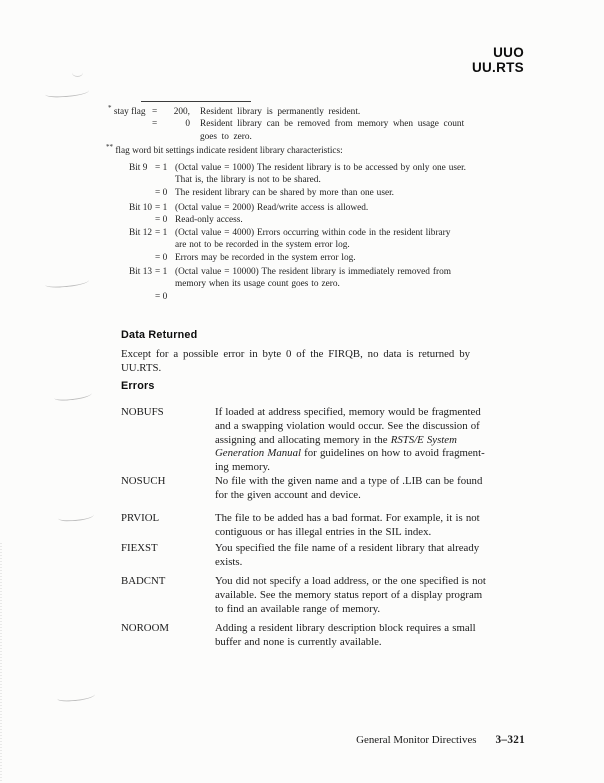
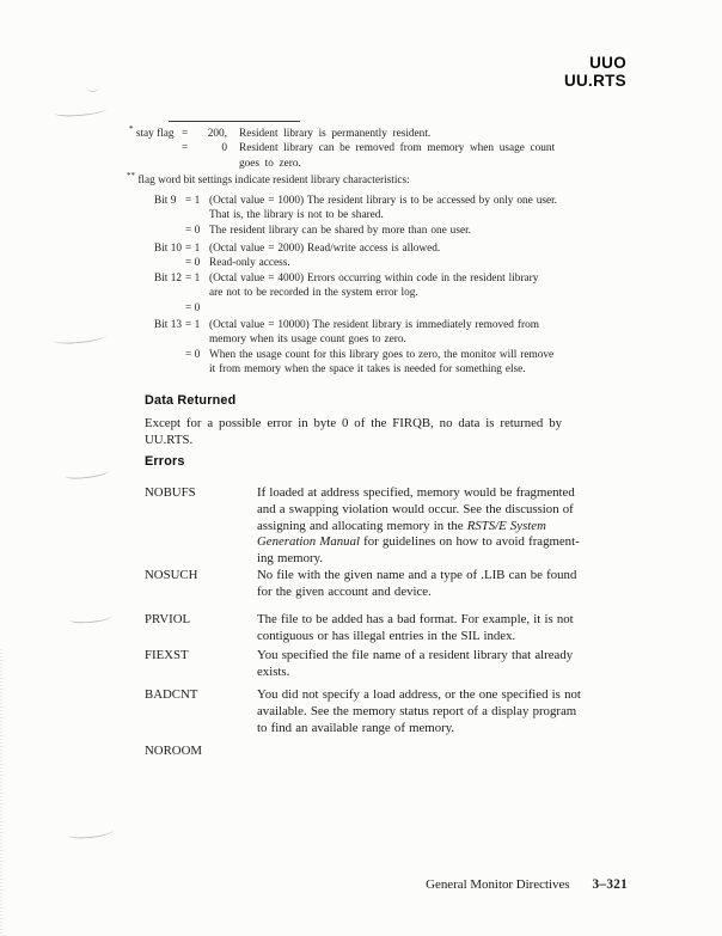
  UUO
  UU.RTS
  * stay flag
  =
  200,
  Resident library is permanently resident.
  =
  0
  Resident library can be removed from memory when usage count
  goes to zero.
  ** flag word bit settings indicate resident library characteristics:
  Bit 9
  = 1
  (Octal value = 1000) The resident library is to be accessed by only one user.
  That is, the library is not to be shared.
  = 0
  The resident library can be shared by more than one user.
  Bit 10
  = 1
  (Octal value = 2000) Read/write access is allowed.
  = 0
  Read-only access.
  Bit 12
  = 1
  (Octal value = 4000) Errors occurring within code in the resident library
  are not to be recorded in the system error log.
  = 0
- Errors may be recorded in the system error log.
  Bit 13
  = 1
  (Octal value = 10000) The resident library is immediately removed from
  memory when its usage count goes to zero.
  = 0
+ When the usage count for this library goes to zero, the monitor will remove
+ it from memory when the space it takes is needed for something else.
  Data Returned
  Except for a possible error in byte 0 of the FIRQB, no data is returned by
  UU.RTS.
  Errors
  NOBUFS
  If loaded at address specified, memory would be fragmented
  and a swapping violation would occur. See the discussion of
  assigning and allocating memory in the RSTS/E System
  Generation Manual for guidelines on how to avoid fragment-
  ing memory.
  NOSUCH
  No file with the given name and a type of .LIB can be found
  for the given account and device.
  PRVIOL
  The file to be added has a bad format. For example, it is not
  contiguous or has illegal entries in the SIL index.
  FIEXST
  You specified the file name of a resident library that already
  exists.
  BADCNT
  You did not specify a load address, or the one specified is not
  available. See the memory status report of a display program
  to find an available range of memory.
  NOROOM
- Adding a resident library description block requires a small
- buffer and none is currently available.
  General Monitor Directives
  3–321
